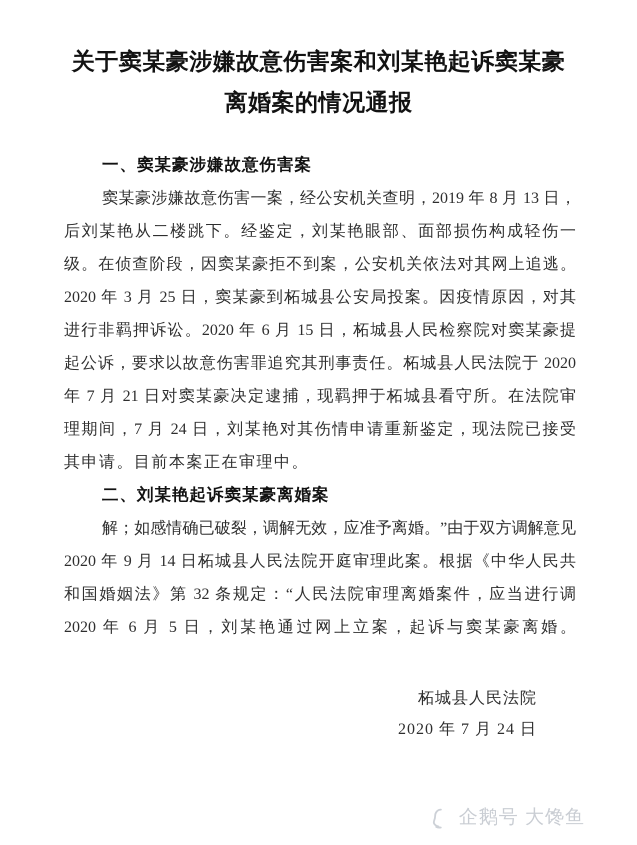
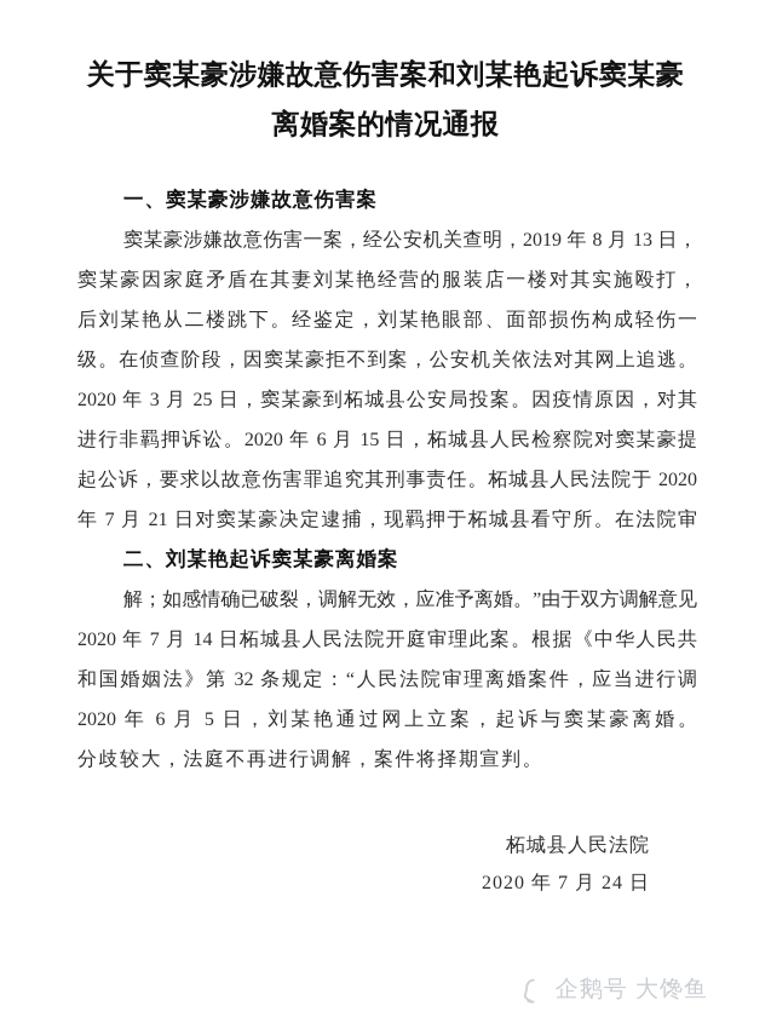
  关于窦某豪涉嫌故意伤害案和刘某艳起诉窦某豪
  离婚案的情况通报
  一、窦某豪涉嫌故意伤害案
  窦某豪涉嫌故意伤害一案，经公安机关查明，2019 年 8 月 13 日，
+ 窦某豪因家庭矛盾在其妻刘某艳经营的服装店一楼对其实施殴打，
  后刘某艳从二楼跳下。经鉴定，刘某艳眼部、面部损伤构成轻伤一
  级。在侦查阶段，因窦某豪拒不到案，公安机关依法对其网上追逃。
  2020 年 3 月 25 日，窦某豪到柘城县公安局投案。因疫情原因，对其
  进行非羁押诉讼。2020 年 6 月 15 日，柘城县人民检察院对窦某豪提
  起公诉，要求以故意伤害罪追究其刑事责任。柘城县人民法院于 2020
  年 7 月 21 日对窦某豪决定逮捕，现羁押于柘城县看守所。在法院审
- 理期间，7 月 24 日，刘某艳对其伤情申请重新鉴定，现法院已接受
- 其申请。目前本案正在审理中。
  二、刘某艳起诉窦某豪离婚案
  解；如感情确已破裂，调解无效，应准予离婚。”由于双方调解意见
- 2020 年 9 月 14 日柘城县人民法院开庭审理此案。根据《中华人民共
+ 2020 年 7 月 14 日柘城县人民法院开庭审理此案。根据《中华人民共
  和国婚姻法》第 32 条规定：“人民法院审理离婚案件，应当进行调
  2020 年 6 月 5 日，刘某艳通过网上立案，起诉与窦某豪离婚。
+ 分歧较大，法庭不再进行调解，案件将择期宣判。
  柘城县人民法院
  2020 年 7 月 24 日
  企鹅号 大馋鱼
